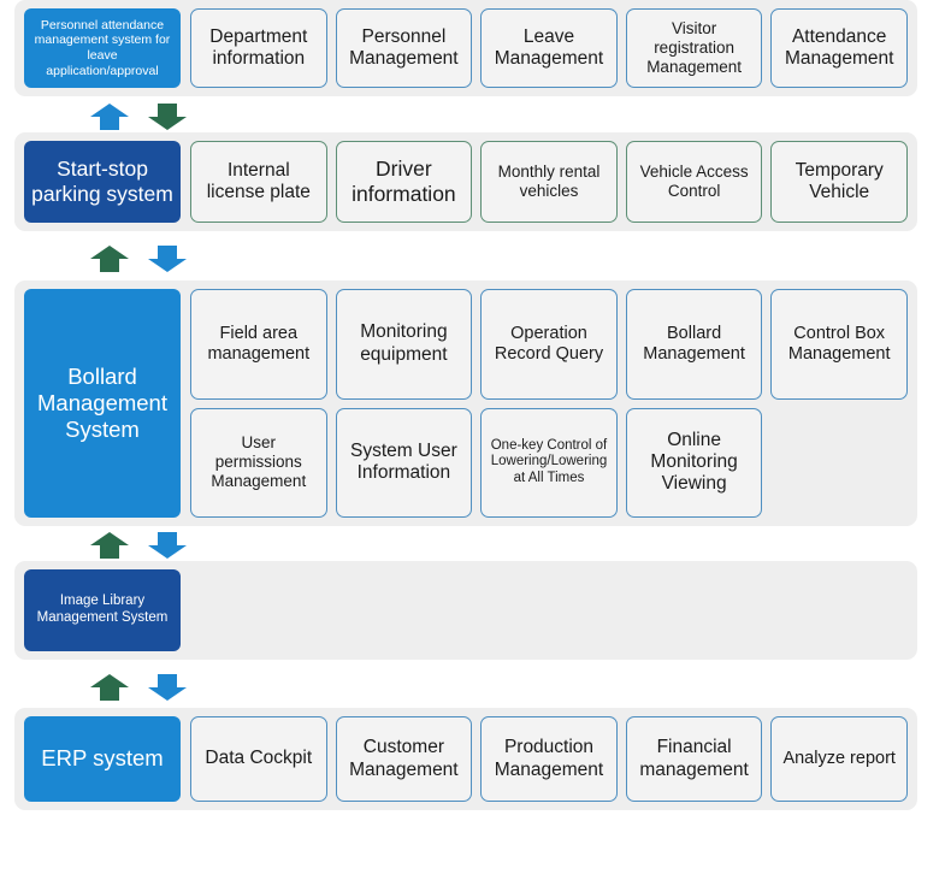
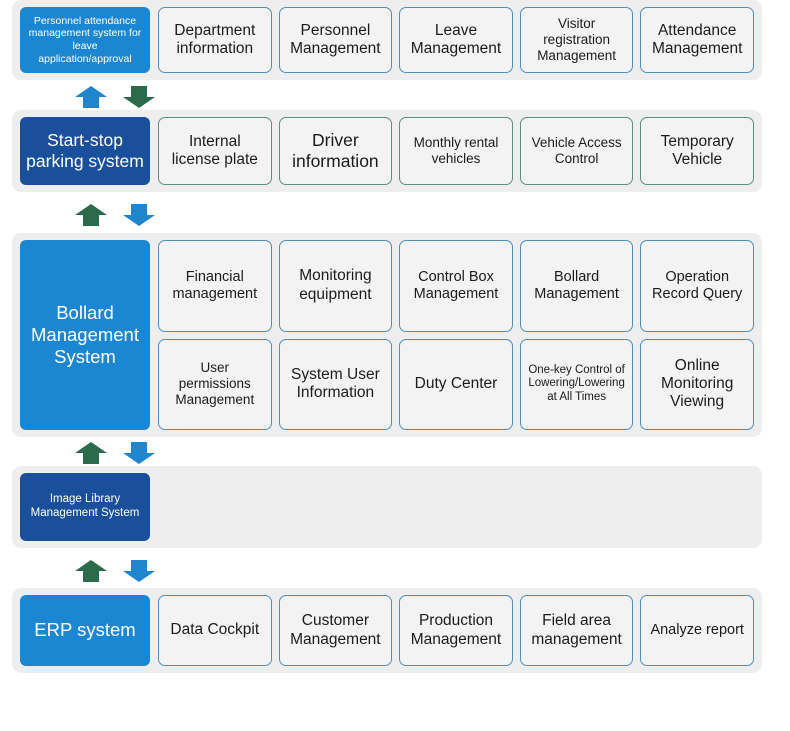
  Personnel attendance management system for leave application/approval
  Department information
  Personnel Management
  Leave Management
  Visitor registration Management
  Attendance Management
  Start-stop parking system
  Internal license plate
  Driver information
  Monthly rental vehicles
  Vehicle Access Control
  Temporary Vehicle
  Bollard Management System
- Field area management
+ Financial management
  Monitoring equipment
- Operation Record Query
+ Control Box Management
  Bollard Management
- Control Box Management
+ Operation Record Query
  User permissions Management
  System User Information
+ Duty Center
  One-key Control of Lowering/Lowering at All Times
  Online Monitoring Viewing
  Image Library Management System
  ERP system
  Data Cockpit
  Customer Management
  Production Management
- Financial management
+ Field area management
  Analyze report
